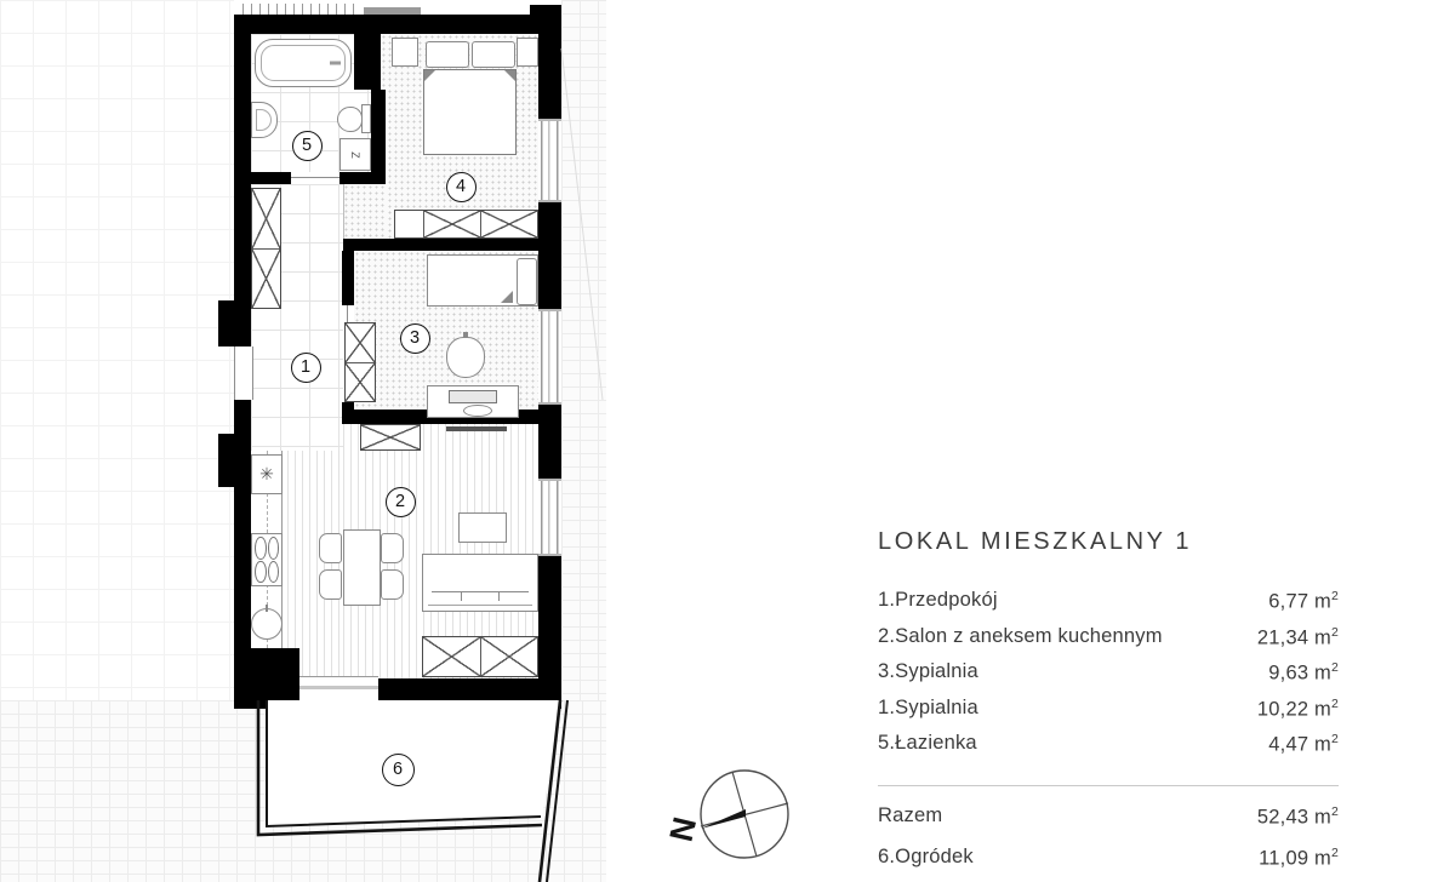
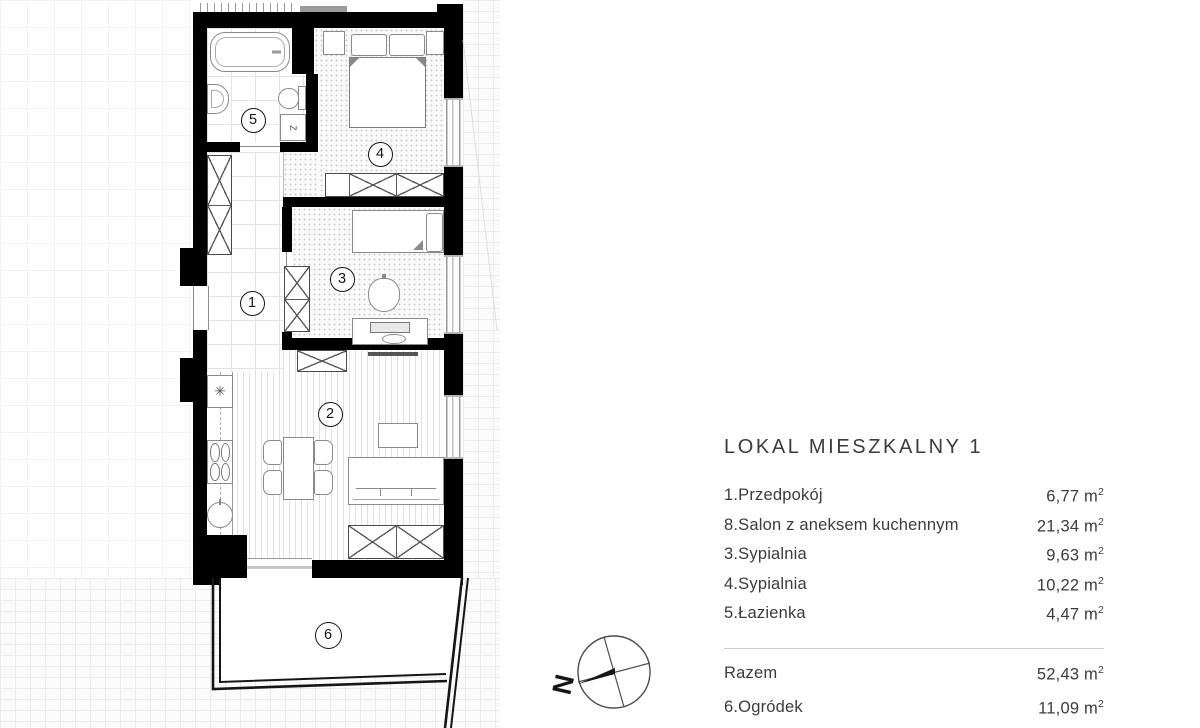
  ✳
  1
  2
  3
  4
  5
  6
  LOKAL MIESZKALNY 1
  1.Przedpokój
  6,77 m2
- 2.Salon z aneksem kuchennym
+ 8.Salon z aneksem kuchennym
  21,34 m2
  3.Sypialnia
  9,63 m2
- 1.Sypialnia
+ 4.Sypialnia
  10,22 m2
  5.Łazienka
  4,47 m2
  Razem
  52,43 m2
  6.Ogródek
  11,09 m2
